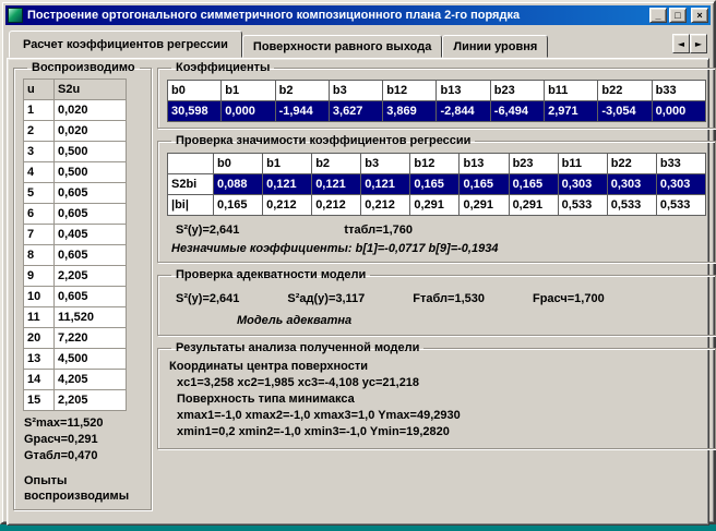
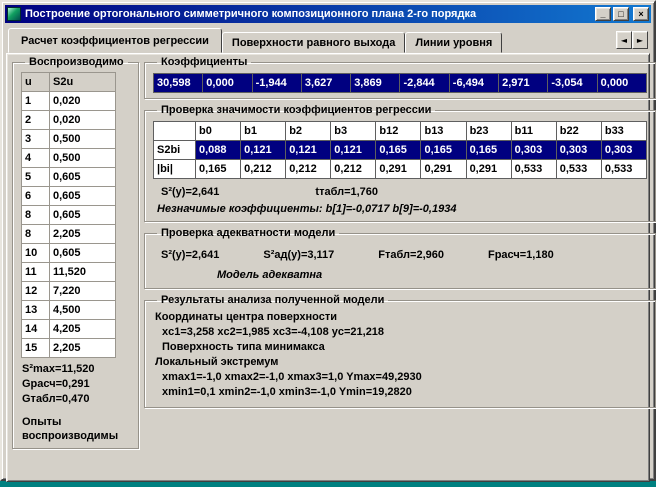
  Построение ортогонального симметричного композиционного плана 2-го порядка
  _
  □
  ×
  Расчет коэффициентов регрессии
  Поверхности равного выхода
  Линии уровня
  ◄
  ►
  Воспроизводимо
  u	S2u
  1	0,020
  2	0,020
  3	0,500
  4	0,500
  5	0,605
  6	0,605
- 7	0,405
  8	0,605
- 9	2,205
+ 8	2,205
  10	0,605
  11	11,520
- 20	7,220
+ 12	7,220
  13	4,500
  14	4,205
  15	2,205
  S²max=11,520
  Gрасч=0,291
  Gтабл=0,470
  Опыты воспроизводимы
  Коэффициенты
- b0	b1	b2	b3	b12	b13	b23	b11	b22	b33
  30,598	0,000	-1,944	3,627	3,869	-2,844	-6,494	2,971	-3,054	0,000
  Проверка значимости коэффициентов регрессии
  	b0	b1	b2	b3	b12	b13	b23	b11	b22	b33
  S2bi	0,088	0,121	0,121	0,121	0,165	0,165	0,165	0,303	0,303	0,303
  |bi|	0,165	0,212	0,212	0,212	0,291	0,291	0,291	0,533	0,533	0,533
  S²(y)=2,641
  tтабл=1,760
  Незначимые коэффициенты: b[1]=-0,0717 b[9]=-0,1934
  Проверка адекватности модели
  S²(y)=2,641
  S²ад(y)=3,117
- Fтабл=1,530
+ Fтабл=2,960
- Fрасч=1,700
+ Fрасч=1,180
  Модель адекватна
  Результаты анализа полученной модели
  Координаты центра поверхности
  xc1=3,258 xc2=1,985 xc3=-4,108 yc=21,218
  Поверхность типа минимакса
+ Локальный экстремум
  xmax1=-1,0 xmax2=-1,0 xmax3=1,0 Ymax=49,2930
- xmin1=0,2 xmin2=-1,0 xmin3=-1,0 Ymin=19,2820
+ xmin1=0,1 xmin2=-1,0 xmin3=-1,0 Ymin=19,2820
